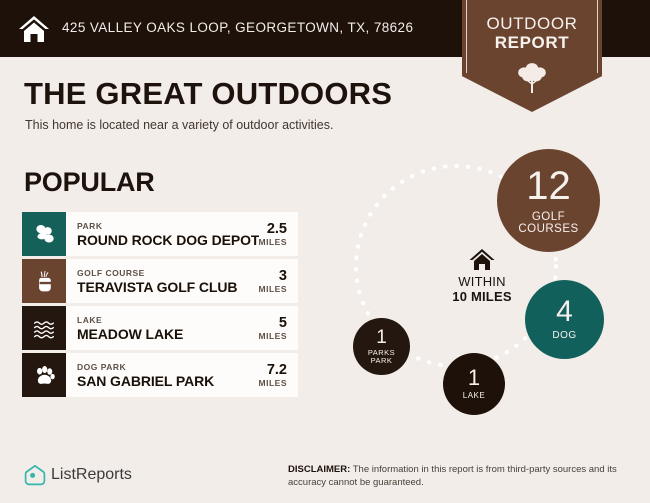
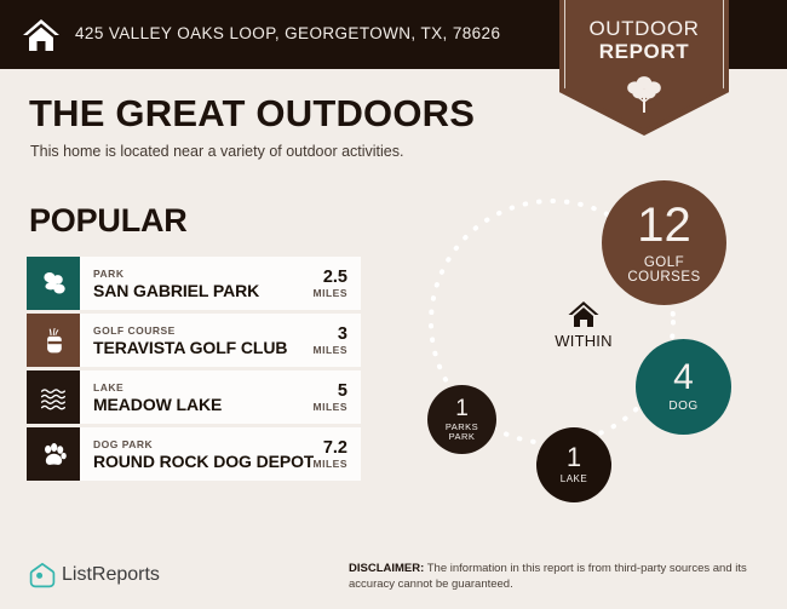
  425 VALLEY OAKS LOOP, GEORGETOWN, TX, 78626
  OUTDOOR
  REPORT
  THE GREAT OUTDOORS
  This home is located near a variety of outdoor activities.
  POPULAR
  PARK
- ROUND ROCK DOG DEPOT
+ SAN GABRIEL PARK
  2.5
  MILES
  GOLF COURSE
  TERAVISTA GOLF CLUB
  3
  MILES
  LAKE
  MEADOW LAKE
  5
  MILES
  DOG PARK
- SAN GABRIEL PARK
+ ROUND ROCK DOG DEPOT
  7.2
  MILES
  12
  GOLF
  COURSES
  4
  DOG
  1
  LAKE
  1
  PARKS
  PARK
  WITHIN
- 10 MILES
  ListReports
  DISCLAIMER: The information in this report is from third-party sources and its accuracy cannot be guaranteed.
